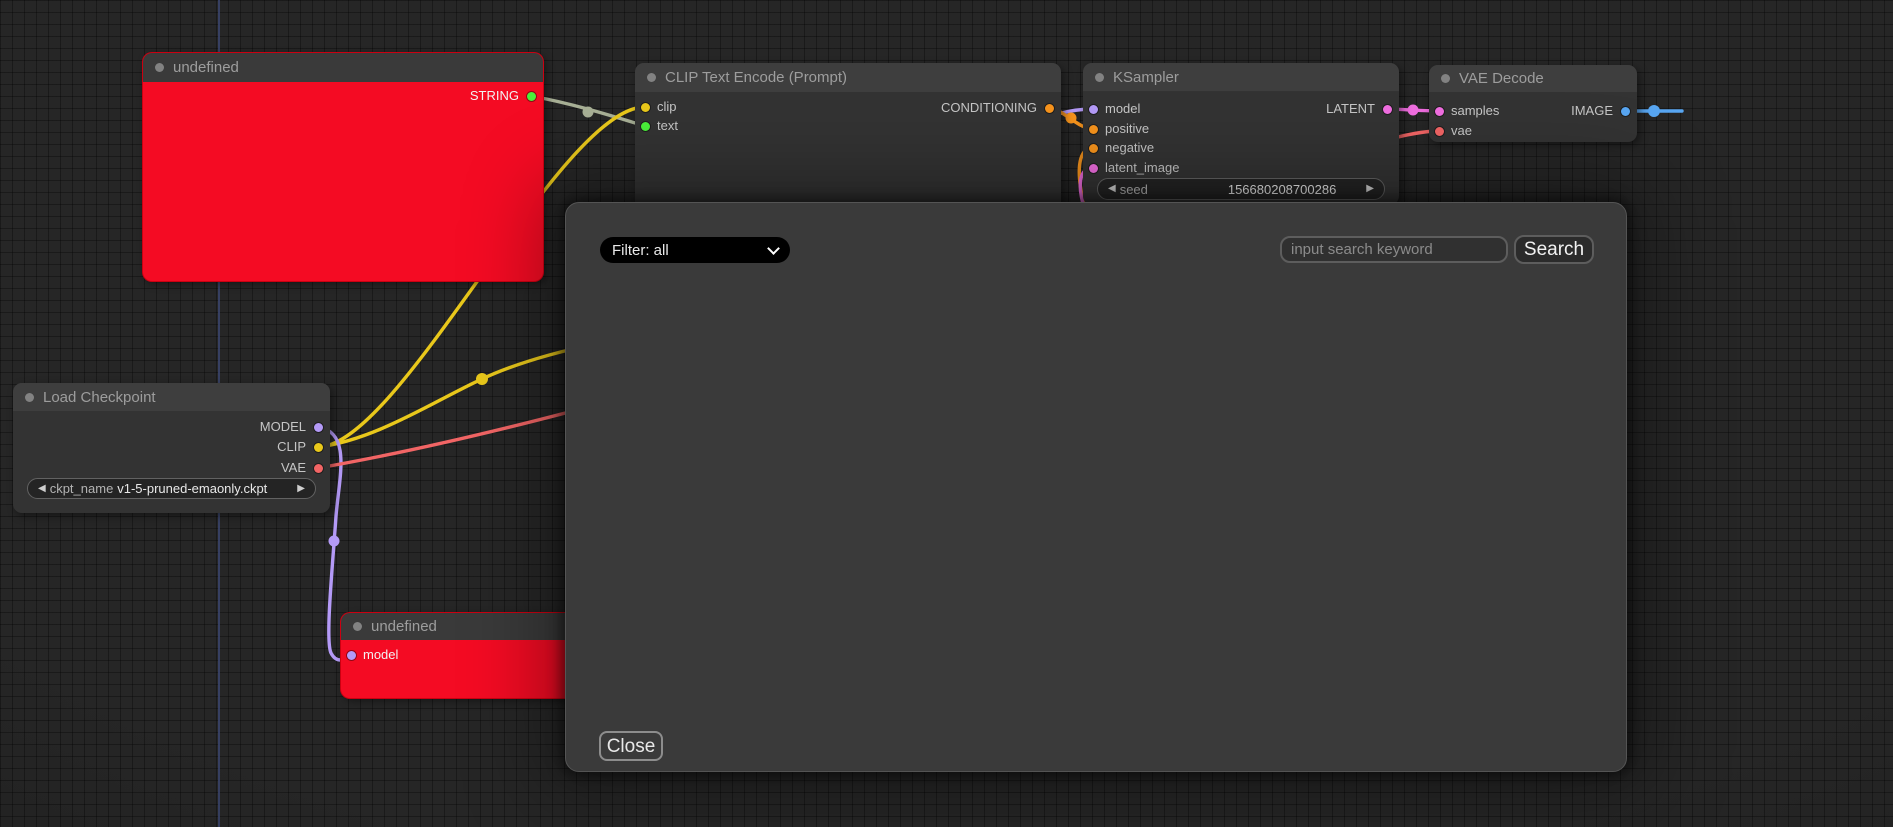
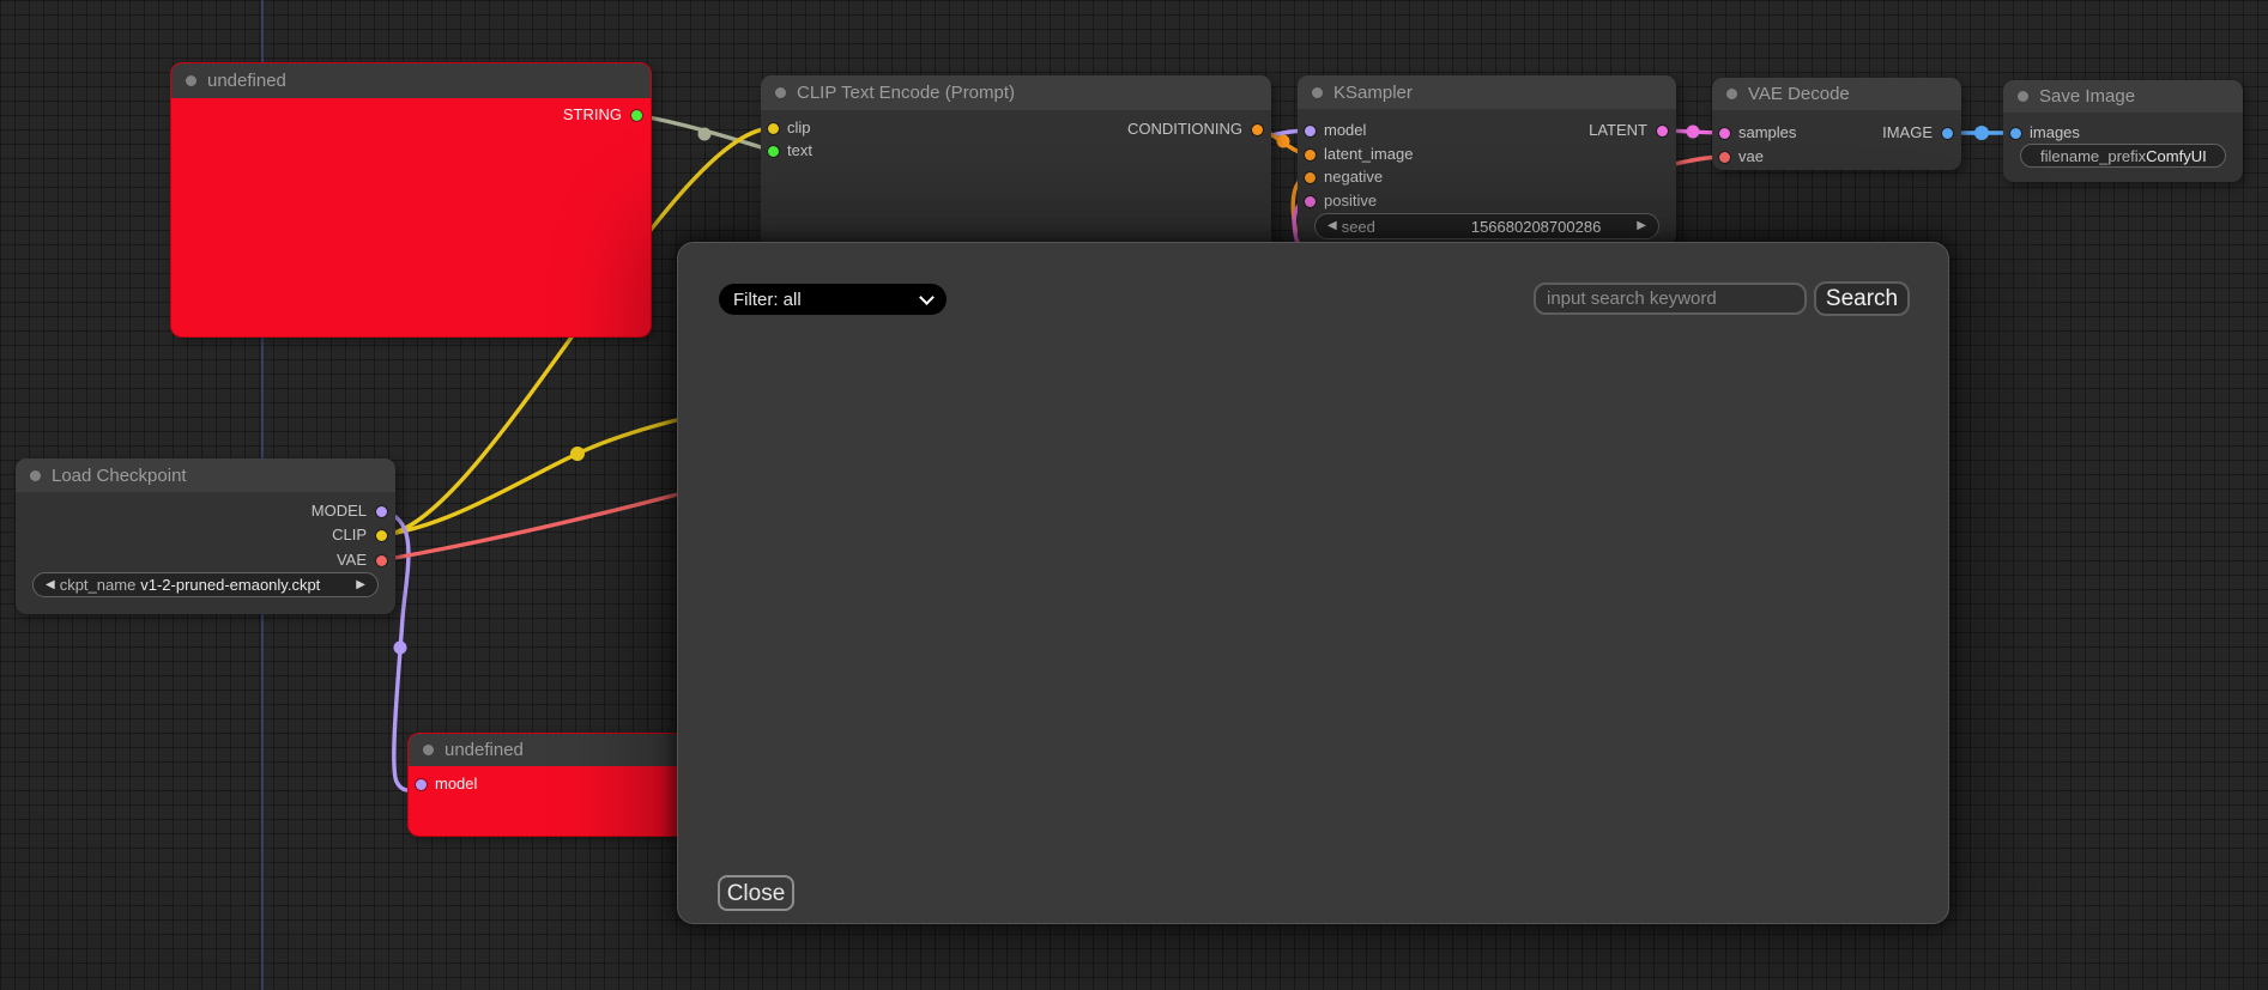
  undefined
  STRING
  CLIP Text Encode (Prompt)
  clip
  text
  CONDITIONING
  KSampler
  model
- positive
+ latent_image
  negative
- latent_image
+ positive
  LATENT
  ◀
  seed
  156680208700286
  ▶
  VAE Decode
  samples
  vae
  IMAGE
+ Save Image
+ images
+ filename_prefix
+ ComfyUI
  Load Checkpoint
  MODEL
  CLIP
  VAE
  ◀
  ckpt_name
- v1-5-pruned-emaonly.ckpt
+ v1-2-pruned-emaonly.ckpt
  ▶
  undefined
  model
  Filter: all
  input search keyword
  Search
  Close
